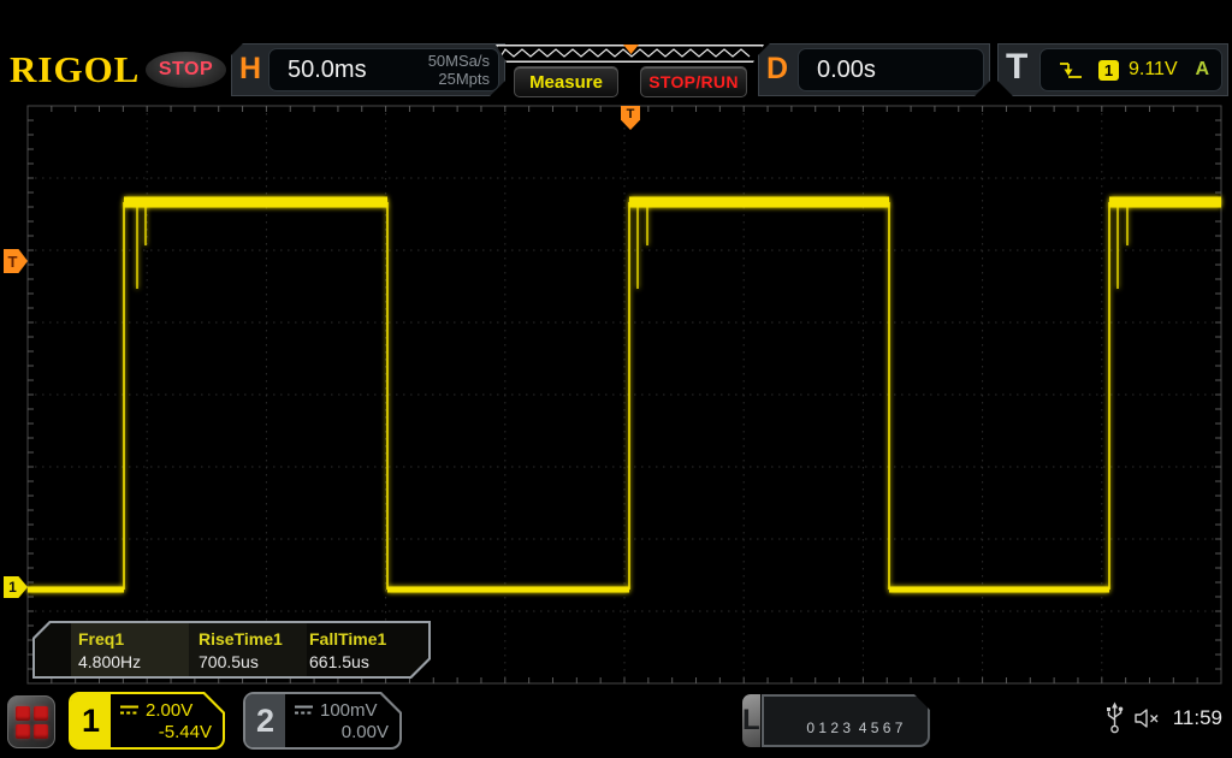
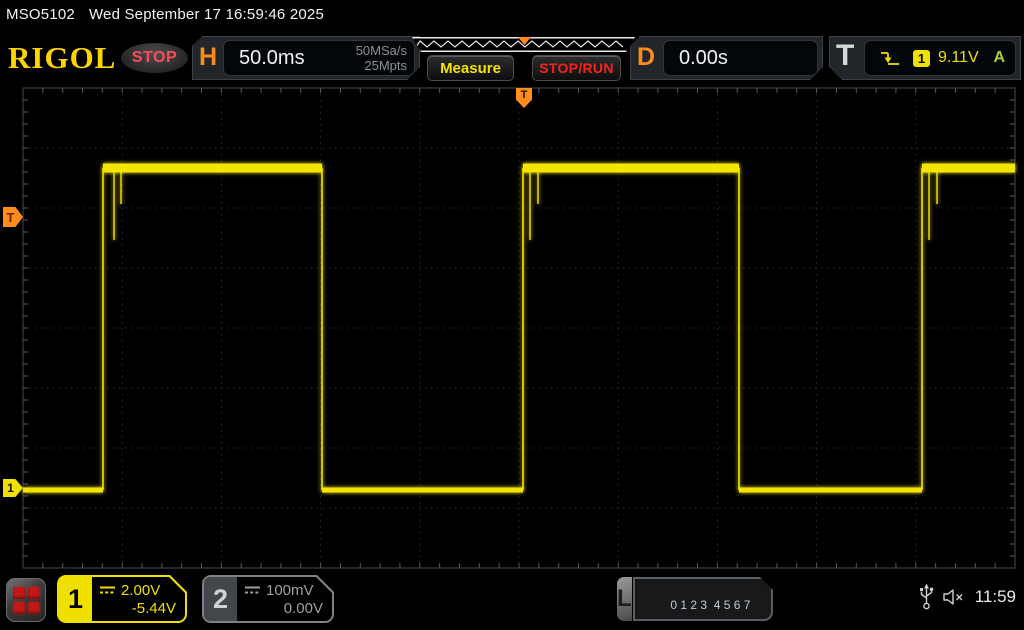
+ MSO5102 Wed September 17 16:59:46 2025
  RIGOL
  STOP
  H
  50.0ms
  50MSa/s
  25Mpts
  Measure
  STOP/RUN
  D
  0.00s
  T
  1
  9.11V
  A
  T
  T
  1
- Freq1
- RiseTime1
- FallTime1
- 4.800Hz
- 700.5us
- 661.5us
  1
  2.00V
  -5.44V
  2
  100mV
  0.00V
  L
  0 1 2 3 4 5 6 7
  11:59
